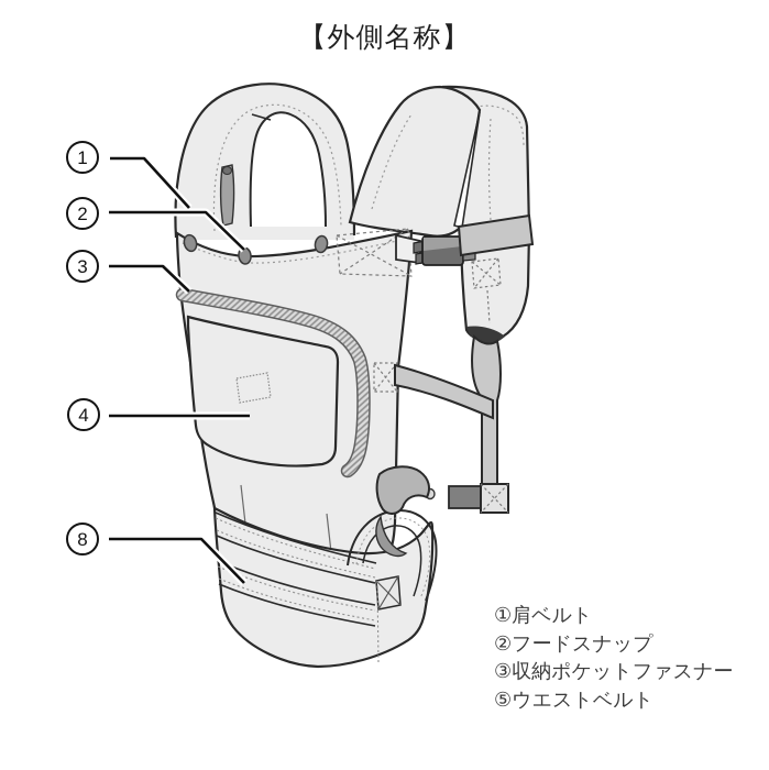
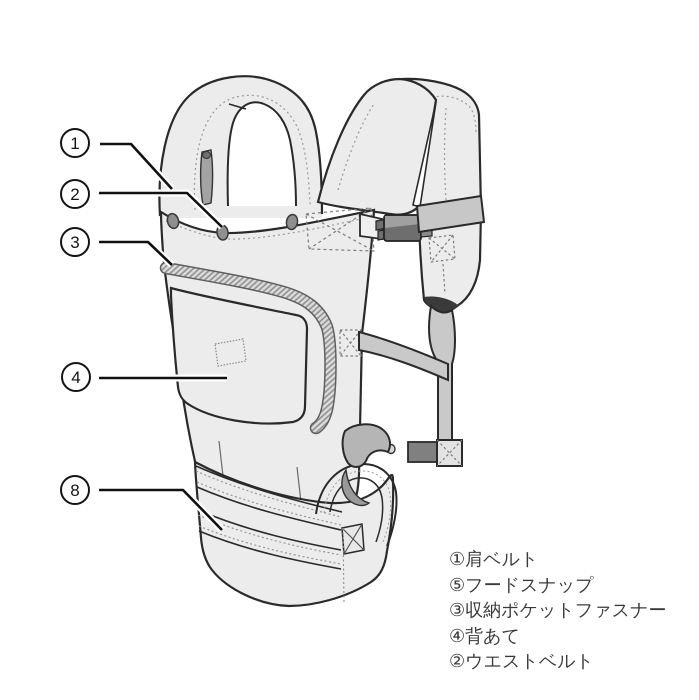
- 【外側名称】
  1
  2
  3
  4
  8
  ①肩ベルト
- ②フードスナップ
+ ⑤フードスナップ
  ③収納ポケットファスナー
+ ④背あて
- ⑤ウエストベルト
+ ②ウエストベルト
